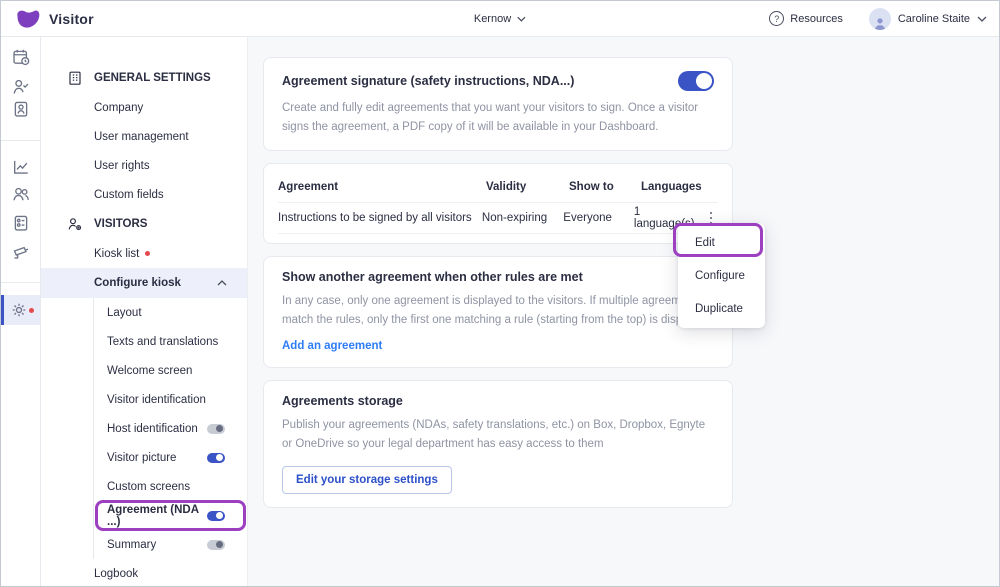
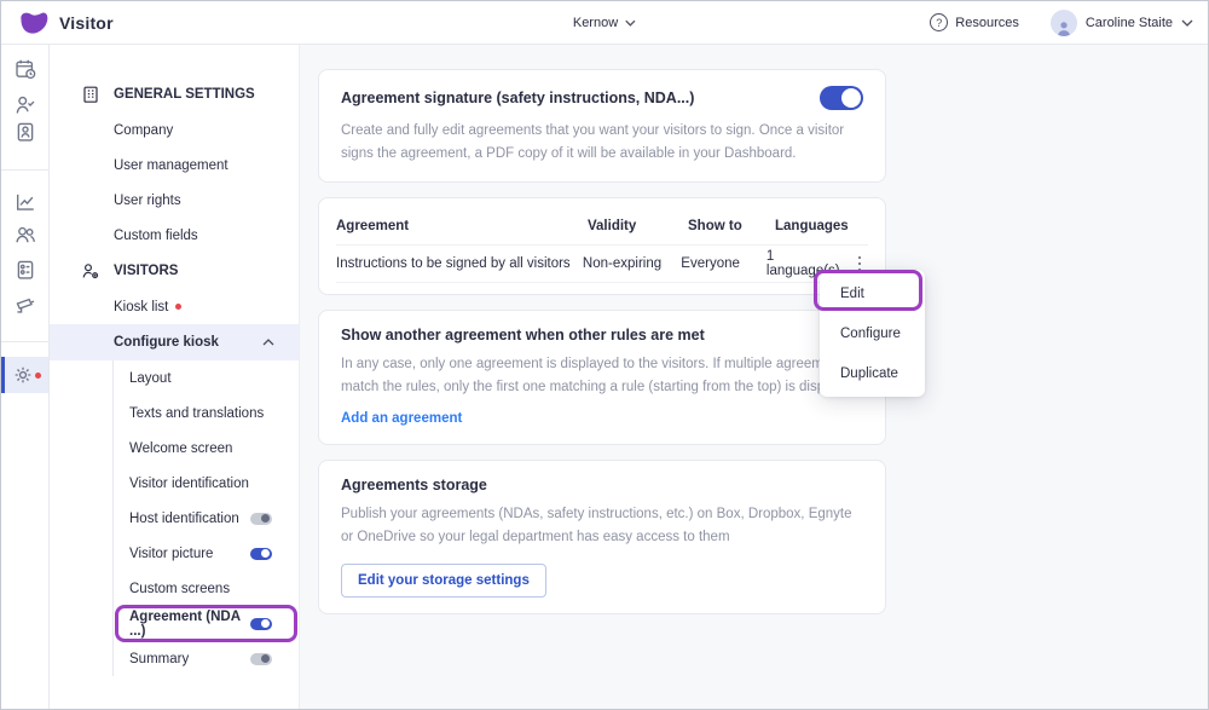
  Visitor
  Kernow
  ?
  Resources
  Caroline Staite
  GENERAL SETTINGS
  Company
  User management
  User rights
  Custom fields
  VISITORS
  Kiosk list
  Configure kiosk
  Layout
  Texts and translations
  Welcome screen
  Visitor identification
  Host identification
  Visitor picture
  Custom screens
  Agreement (NDA ...)
  Summary
- Logbook
  Agreement signature (safety instructions, NDA...)
  Create and fully edit agreements that you want your visitors to sign. Once a visitor signs the agreement, a PDF copy of it will be available in your Dashboard.
  Agreement
  Validity
  Show to
  Languages
  Instructions to be signed by all visitors
  Non-expiring
  Everyone
  1 language
  Show another agreement when other rules are met
  In any case, only one agreement is displayed to the visitors. If multiple agreem match the rules, only the first one matching a rule (starting from the top) is dis
  Add an agreement
  Agreements storage
- Publish your agreements (NDAs, safety translations, etc.) on Box, Dropbox, Egnyte or OneDrive so your legal department has easy access to them
+ Publish your agreements (NDAs, safety instructions, etc.) on Box, Dropbox, Egnyte or OneDrive so your legal department has easy access to them
  Edit your storage settings
  Edit
  Configure
  Duplicate
